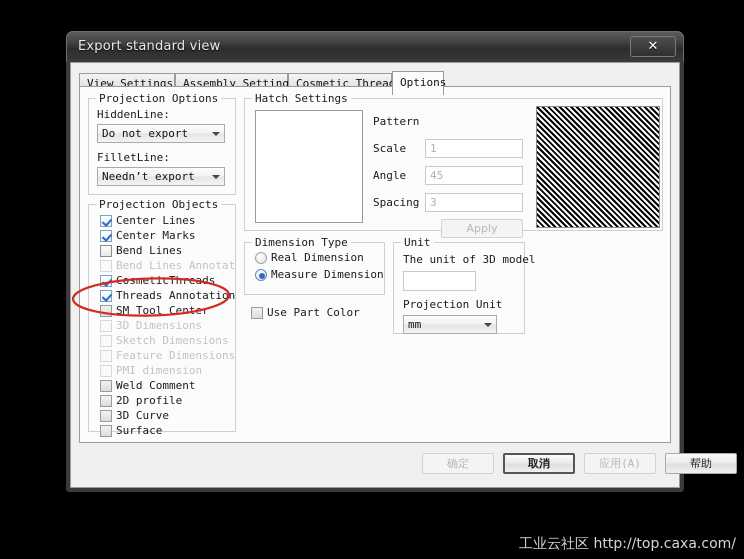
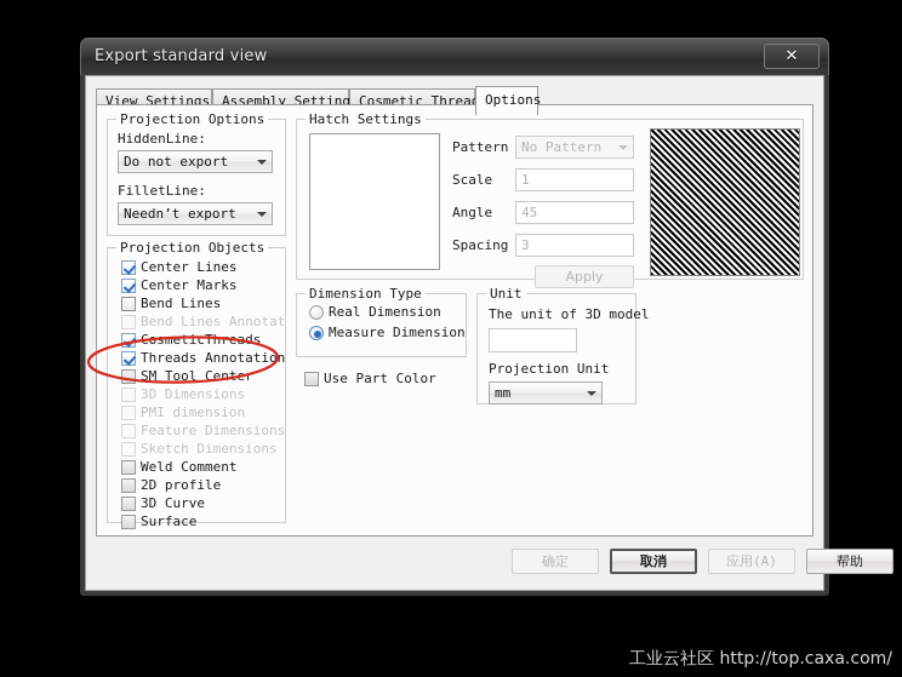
  Export standard view
  ✕
  View Settings
  Assembly Setting
  Cosmetic Threa
  Options
  Projection Options
  HiddenLine:
  Do not export
  FilletLine:
  Needn’t export
  Projection Objects
  Center Lines
  Center Marks
  Bend Lines
  Bend Lines Annotat
  Threads Annotation
  SM Tool Centr
  3D Dimensions
- Sketch Dimensions
+ PMI dimension
  Feature Dimensions
- PMI dimension
+ Sketch Dimensions
  Weld Comment
  2D profile
  3D Curve
  Surface
  Hatch Settings
  Pattern
+ No Pattern
  Scale
  1
  Angle
  45
  Spacing
  3
  Apply
  Dimension Type
  Real Dimension
  Measure Dimension
  Use Part Color
  Unit
  The unit of 3D model
  Projection Unit
  mm
  确定
  取消
  应用(A)
  帮助
  工业云社区 http://top.caxa.com/
